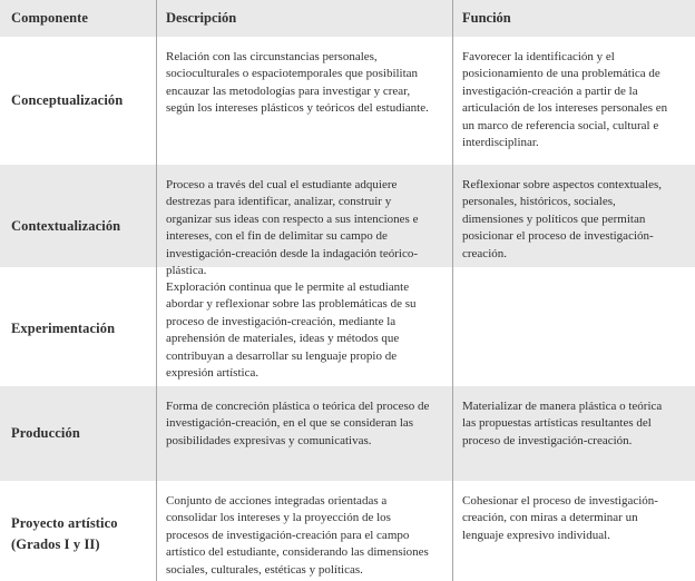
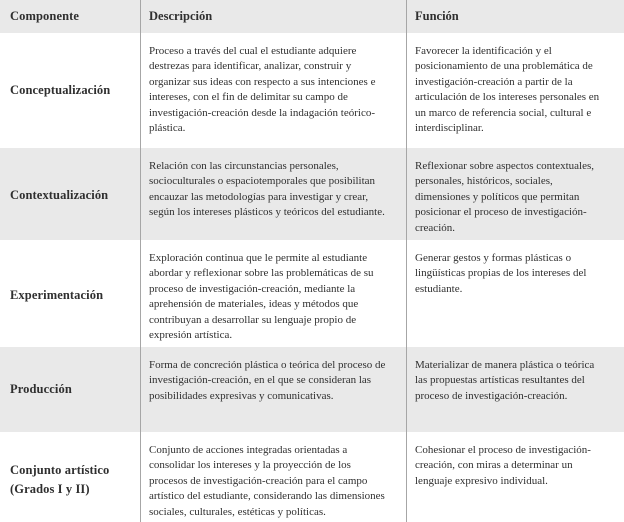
  Componente
  Descripción
  Función
  Conceptualización
- Relación con las circunstancias personales, socioculturales o espaciotemporales que posibilitan encauzar las metodologías para investigar y crear, según los intereses plásticos y teóricos del estudiante.
+ Proceso a través del cual el estudiante adquiere destrezas para identificar, analizar, construir y organizar sus ideas con respecto a sus intenciones e intereses, con el fin de delimitar su campo de investigación-creación desde la indagación teórico-plástica.
  Favorecer la identificación y el posicionamiento de una problemática de investigación-creación a partir de la articulación de los intereses personales en un marco de referencia social, cultural e interdisciplinar.
  Contextualización
- Proceso a través del cual el estudiante adquiere destrezas para identificar, analizar, construir y organizar sus ideas con respecto a sus intenciones e intereses, con el fin de delimitar su campo de investigación-creación desde la indagación teórico-plástica.
+ Relación con las circunstancias personales, socioculturales o espaciotemporales que posibilitan encauzar las metodologías para investigar y crear, según los intereses plásticos y teóricos del estudiante.
  Reflexionar sobre aspectos contextuales, personales, históricos, sociales, dimensiones y políticos que permitan posicionar el proceso de investigación-creación.
  Experimentación
  Exploración continua que le permite al estudiante abordar y reflexionar sobre las problemáticas de su proceso de investigación-creación, mediante la aprehensión de materiales, ideas y métodos que contribuyan a desarrollar su lenguaje propio de expresión artística.
+ Generar gestos y formas plásticas o lingüísticas propias de los intereses del estudiante.
  Producción
  Forma de concreción plástica o teórica del proceso de investigación-creación, en el que se consideran las posibilidades expresivas y comunicativas.
  Materializar de manera plástica o teórica las propuestas artísticas resultantes del proceso de investigación-creación.
- Proyecto artístico (Grados I y II)
+ Conjunto artístico (Grados I y II)
  Conjunto de acciones integradas orientadas a consolidar los intereses y la proyección de los procesos de investigación-creación para el campo artístico del estudiante, considerando las dimensiones sociales, culturales, estéticas y políticas.
  Cohesionar el proceso de investigación-creación, con miras a determinar un lenguaje expresivo individual.
